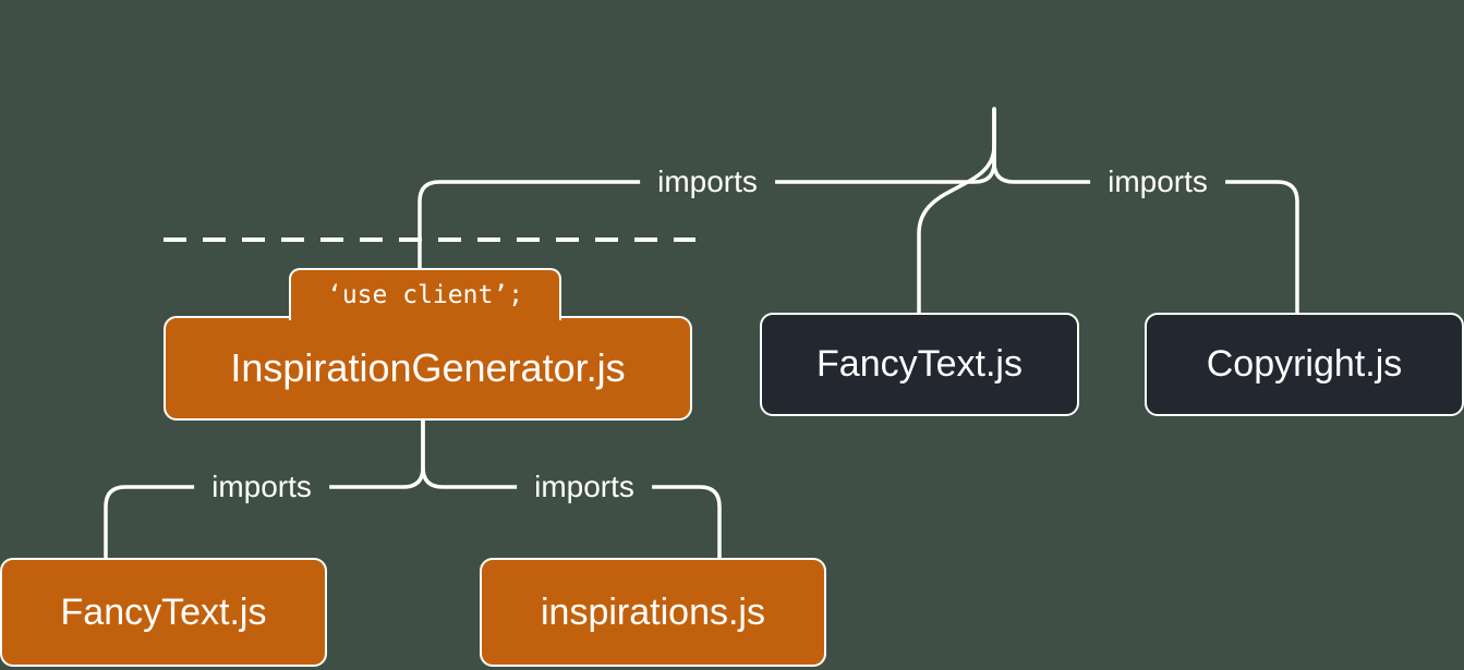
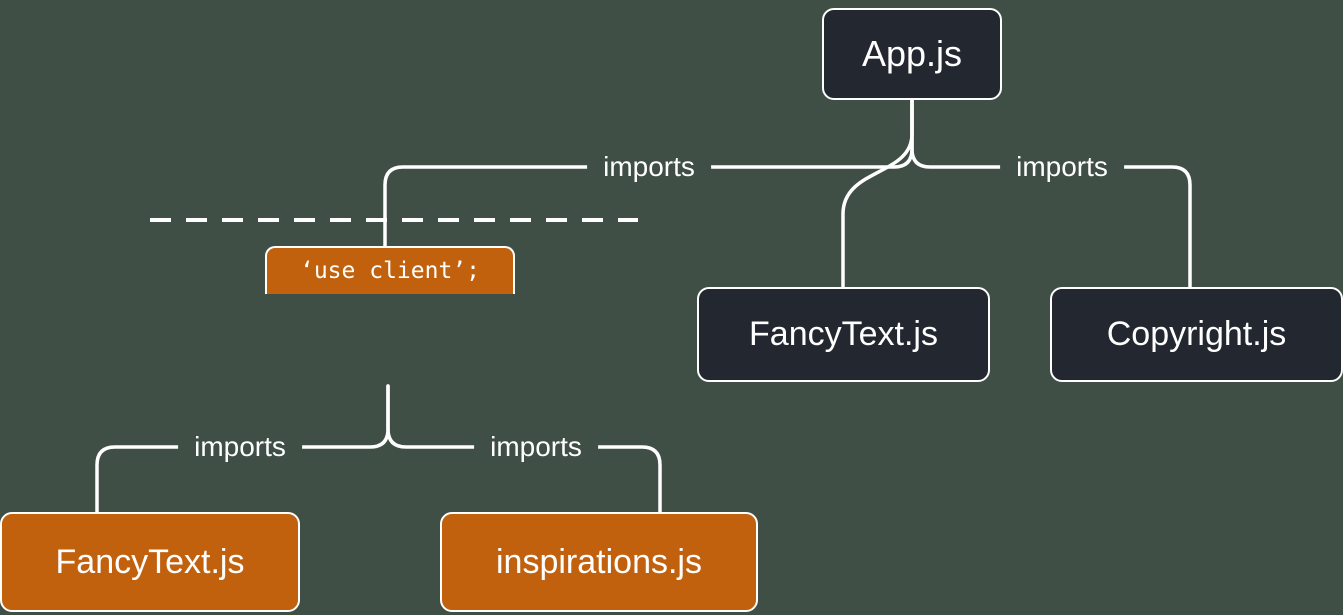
  imports
  imports
  imports
  imports
+ App.js
  ‘use client’;
- InspirationGenerator.js
  FancyText.js
  Copyright.js
  FancyText.js
  inspirations.js
